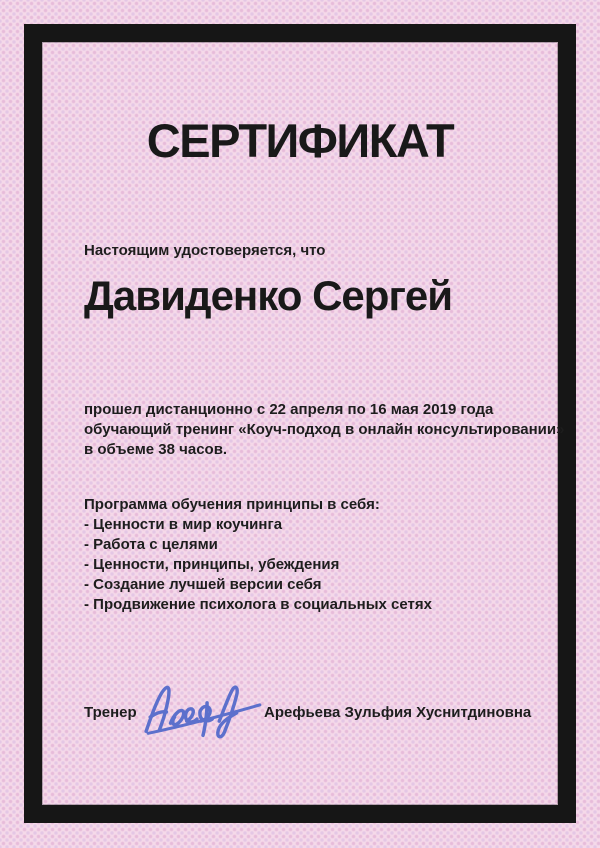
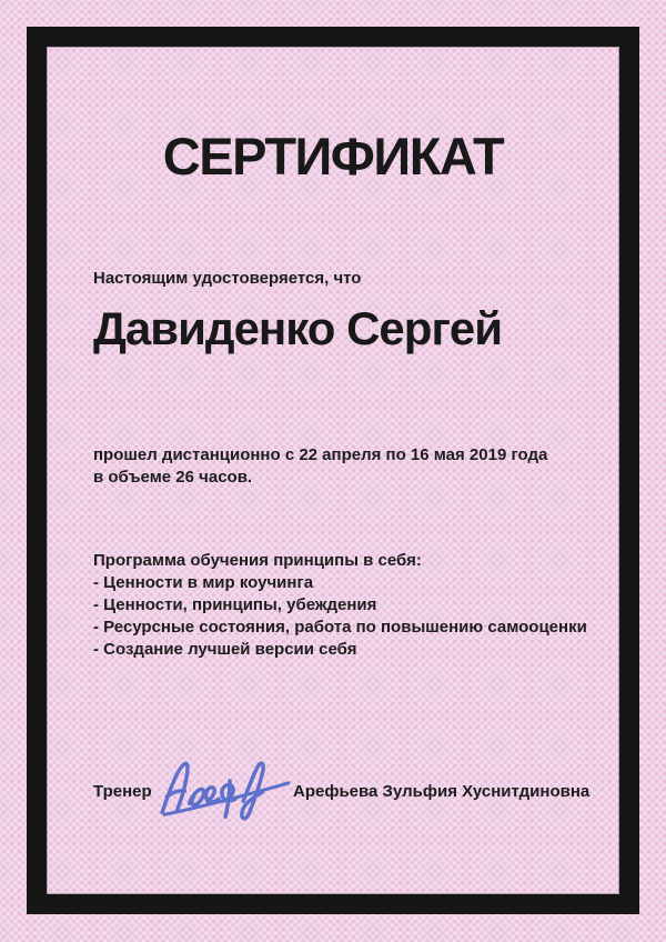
  СЕРТИФИКАТ
  Настоящим удостоверяется, что
  Давиденко Сергей
  прошел дистанционно с 22 апреля по 16 мая 2019 года
- обучающий тренинг «Коуч-подход в онлайн консультировании»
- в объеме 38 часов.
+ в объеме 26 часов.
  Программа обучения принципы в себя:
  - Ценности в мир коучинга
- - Работа с целями
  - Ценности, принципы, убеждения
+ - Ресурсные состояния, работа по повышению самооценки
  - Создание лучшей версии себя
- - Продвижение психолога в социальных сетях
  Тренер
  Арефьева Зульфия Хуснитдиновна
